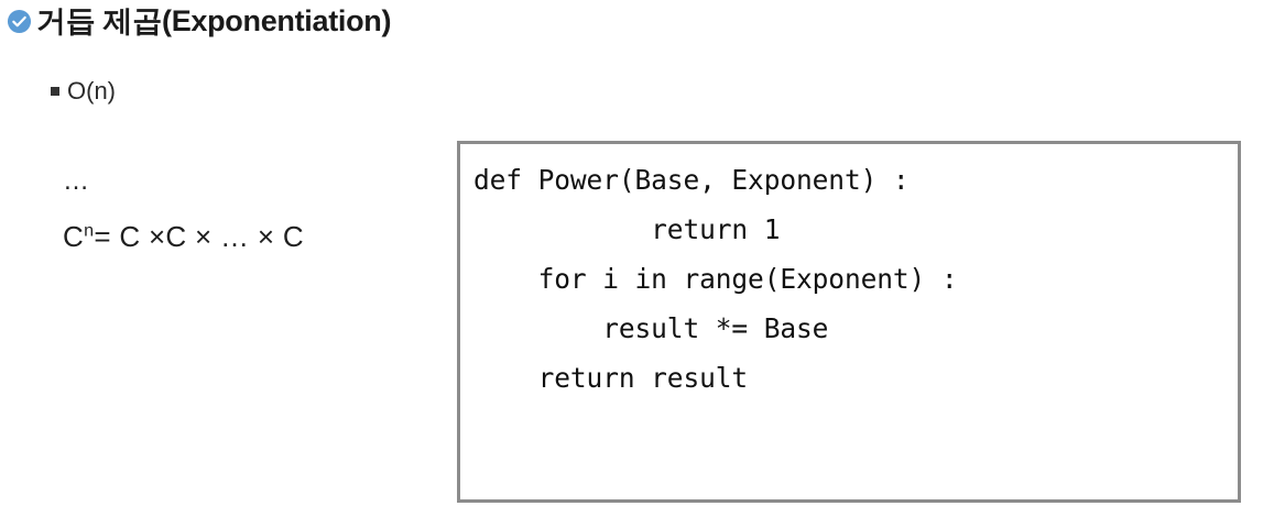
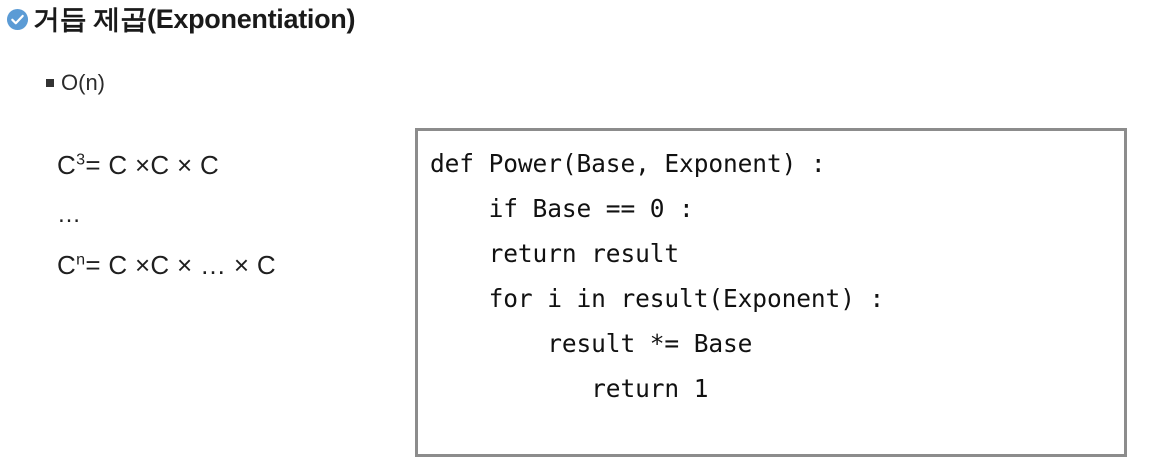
  거듭 제곱(Exponentiation)
  O(n)
+ C3= C ×C × C
  …
  Cn= C ×C × … × C
  def Power(Base, Exponent) :
+ if Base == 0 :
- return 1
+ return result
- for i in range(Exponent) :
+ for i in result(Exponent) :
  result *= Base
- return result
+ return 1
